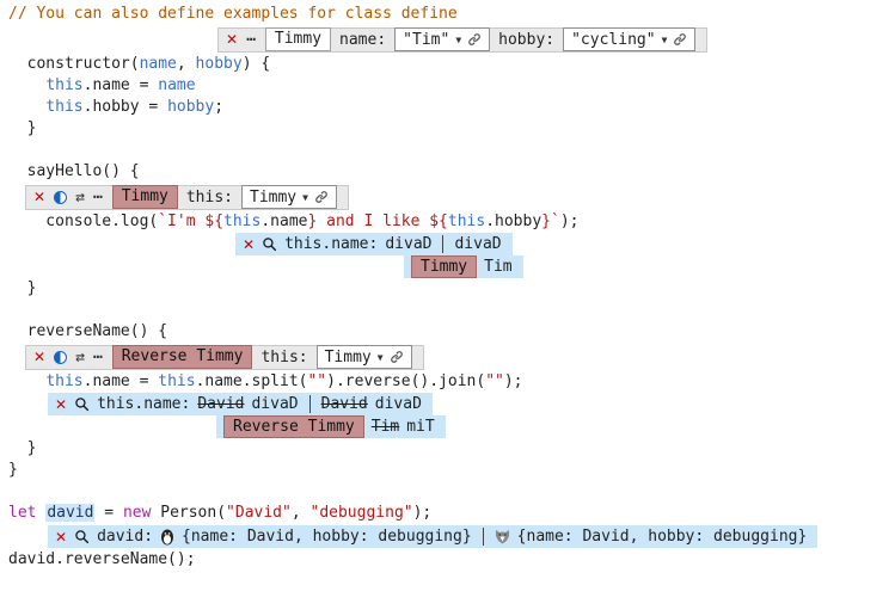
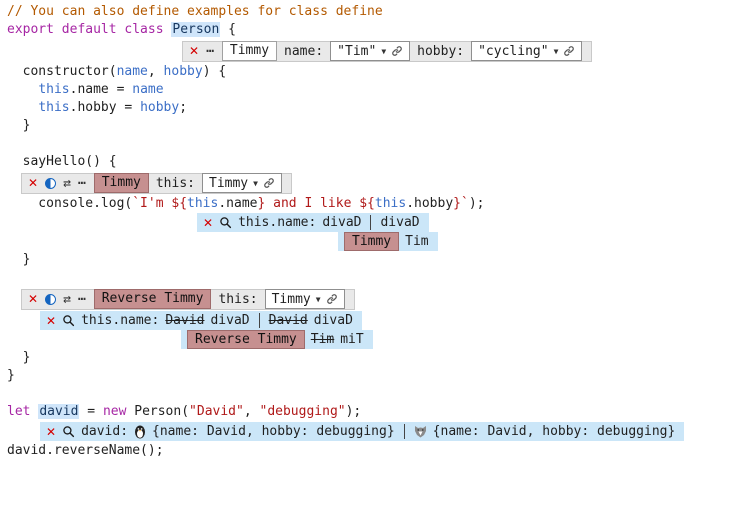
  // You can also define examples for class define
+ export default class Person {
  ✕
  ⋯
  Timmy
  name:
  "Tim"
  ▼
  hobby:
  "cycling"
  ▼
  constructor(name, hobby) {
  this.name = name
  this.hobby = hobby;
  }
  sayHello() {
  ✕
  ⇄
  ⋯
  Timmy
  this:
  Timmy
  ▼
  console.log(`I'm ${this.name} and I like ${this.hobby}`);
  ✕
  this.name:
  divaD
  divaD
  Timmy
  Tim
  }
- reverseName() {
  ✕
  ⇄
  ⋯
  Reverse Timmy
  this:
  Timmy
  ▼
- this.name = this.name.split("").reverse().join("");
  ✕
  this.name:
  David
  divaD
  David
  divaD
  Reverse Timmy
  Tim
  miT
  }
  }
  let david = new Person("David", "debugging");
  ✕
  david:
  {name: David, hobby: debugging}
  {name: David, hobby: debugging}
  david.reverseName();
